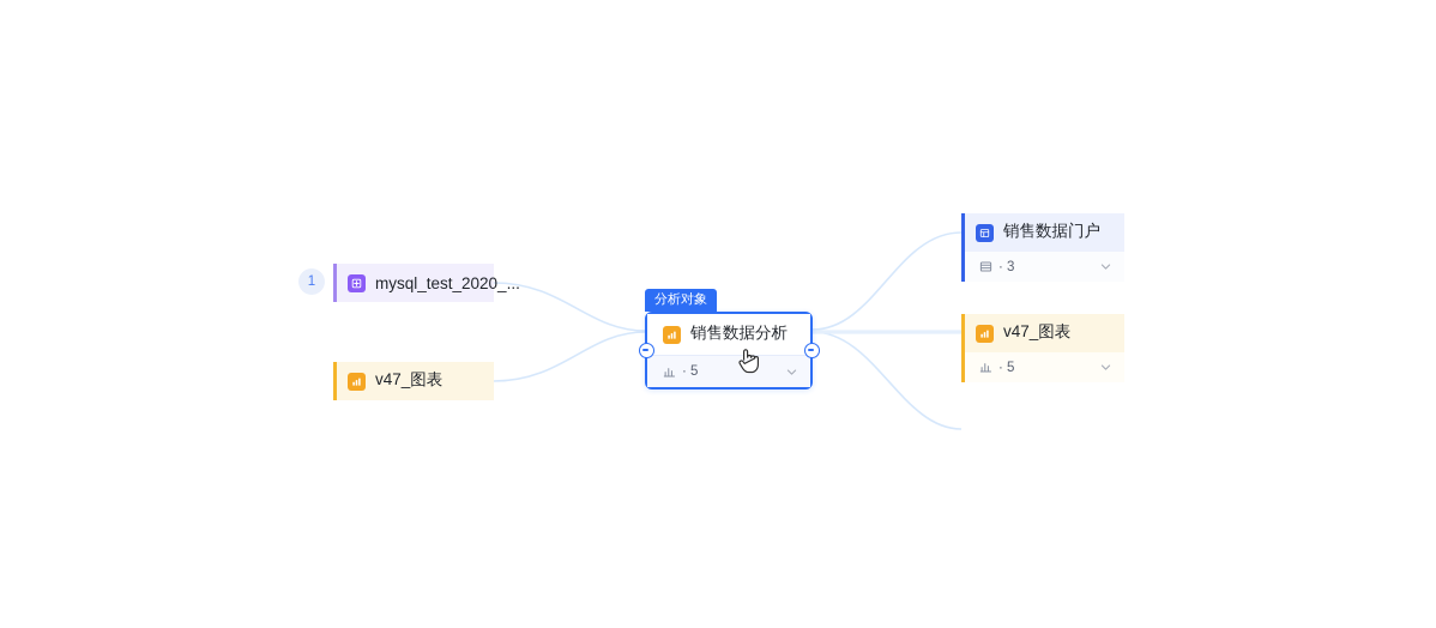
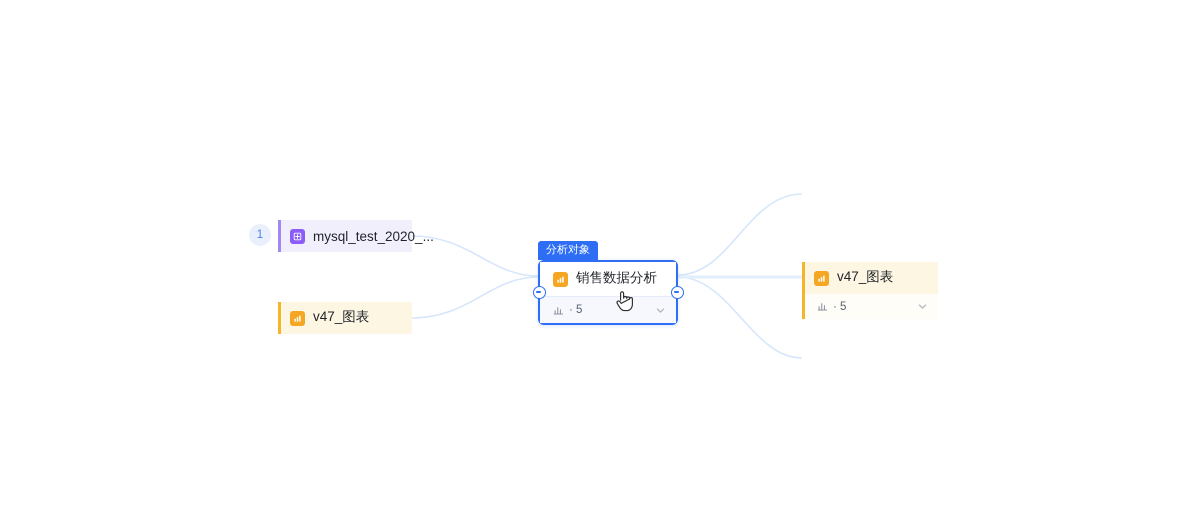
  1
  mysql_test_2020_...
  v47_图表
  分析对象
  销售数据分析
  · 5
- 销售数据门户
- · 3
  v47_图表
  · 5
